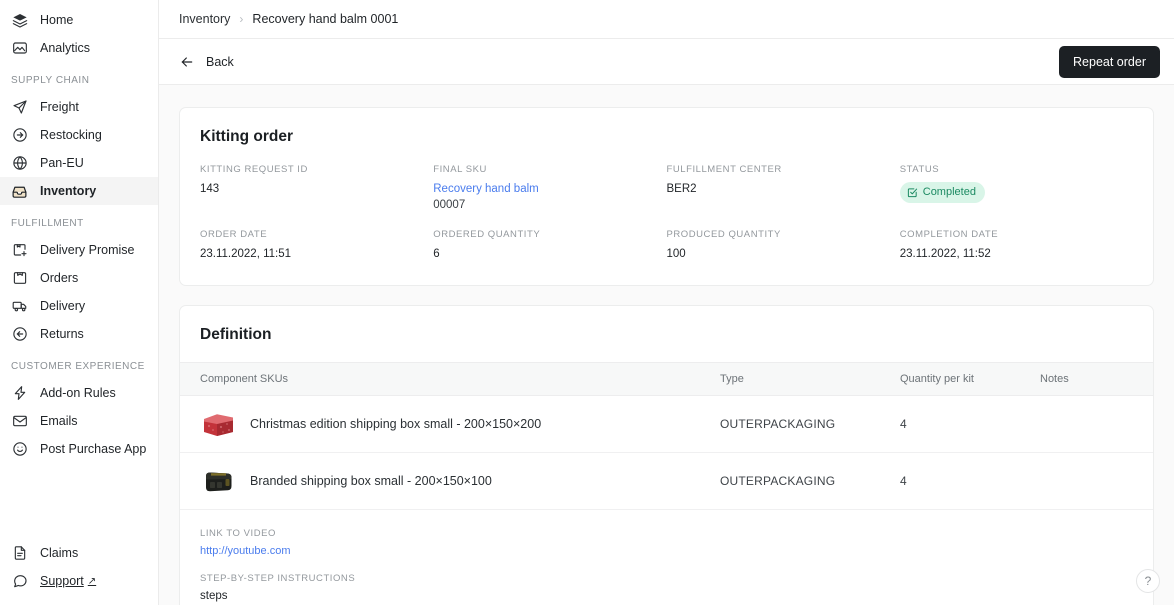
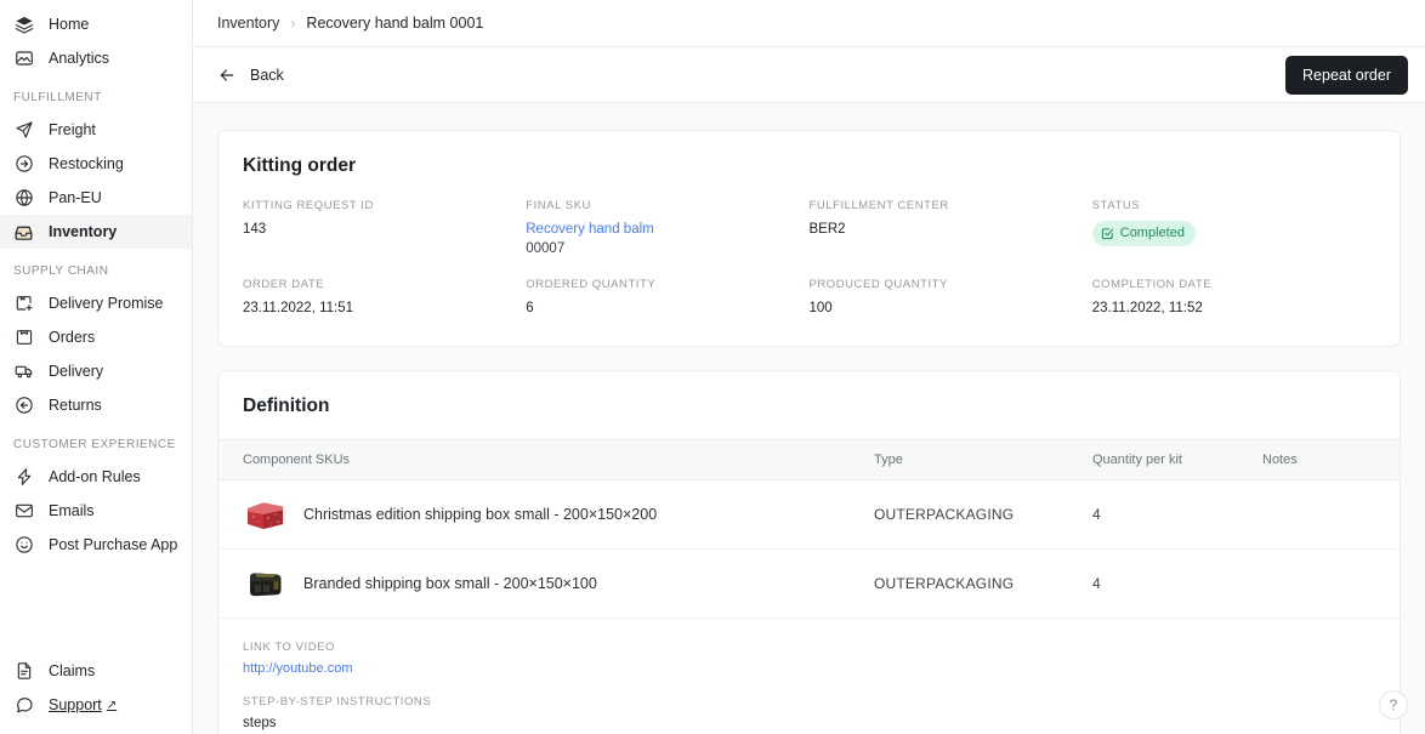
  Home
  Analytics
- SUPPLY CHAIN
+ FULFILLMENT
  Freight
  Restocking
  Pan-EU
  Inventory
- FULFILLMENT
+ SUPPLY CHAIN
  Delivery Promise
  Orders
  Delivery
  Returns
  CUSTOMER EXPERIENCE
  Add-on Rules
  Emails
  Post Purchase App
  Claims
  Support
  ↗
  Inventory
  ›
  Recovery hand balm 0001
  Back
  Repeat order
  Kitting order
  KITTING REQUEST ID
  143
  FINAL SKU
  Recovery hand balm
  00007
  FULFILLMENT CENTER
  BER2
  STATUS
  Completed
  ORDER DATE
  23.11.2022, 11:51
  ORDERED QUANTITY
  6
  PRODUCED QUANTITY
  100
  COMPLETION DATE
  23.11.2022, 11:52
  Definition
  Component SKUs	Type	Quantity per kit	Notes
  Christmas edition shipping box small - 200×150×200	OUTERPACKAGING	4
  Branded shipping box small - 200×150×100	OUTERPACKAGING	4
  LINK TO VIDEO
  http://youtube.com
  STEP-BY-STEP INSTRUCTIONS
  steps
  ?
